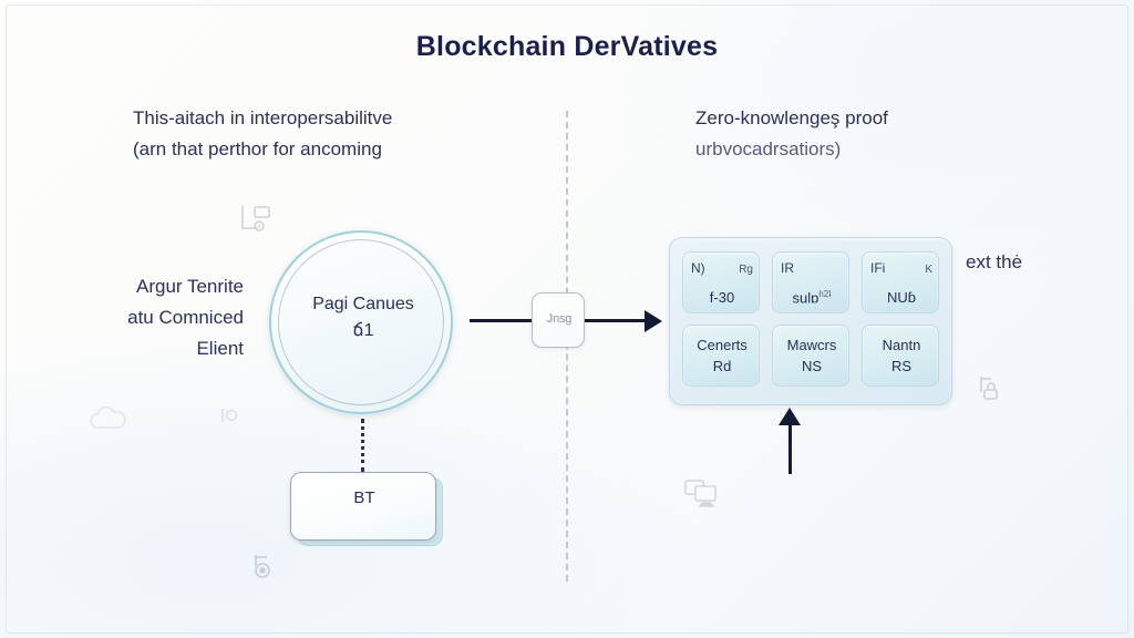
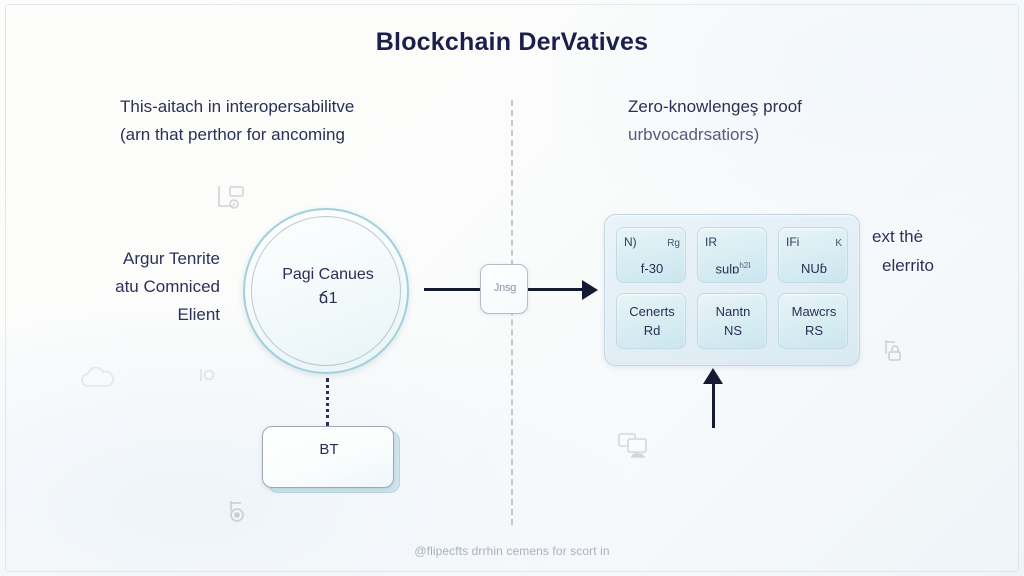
  Blockchain DerVatives
  This-aitach in interopersabilitve
  (arn that perthor for ancoming
  Zero-knowlengeş proof
  urbvocadrsatiors)
  Argur Tenrite
  atu Comniced
  Elient
  ext thė
+ elerrito
  Pagi Canues
  ճ1
  Jnsg
  N)
  Rg
  f-30
  IR
  sulɒh2ʇ
  IFi
  K
  NUɓ
  Cenerts
  Rd
- Mawcrs
+ Nantn
  NS
- Nantn
+ Mawcrs
  RS
  BT
+ @flipecfts drrhin cemens for scort in
